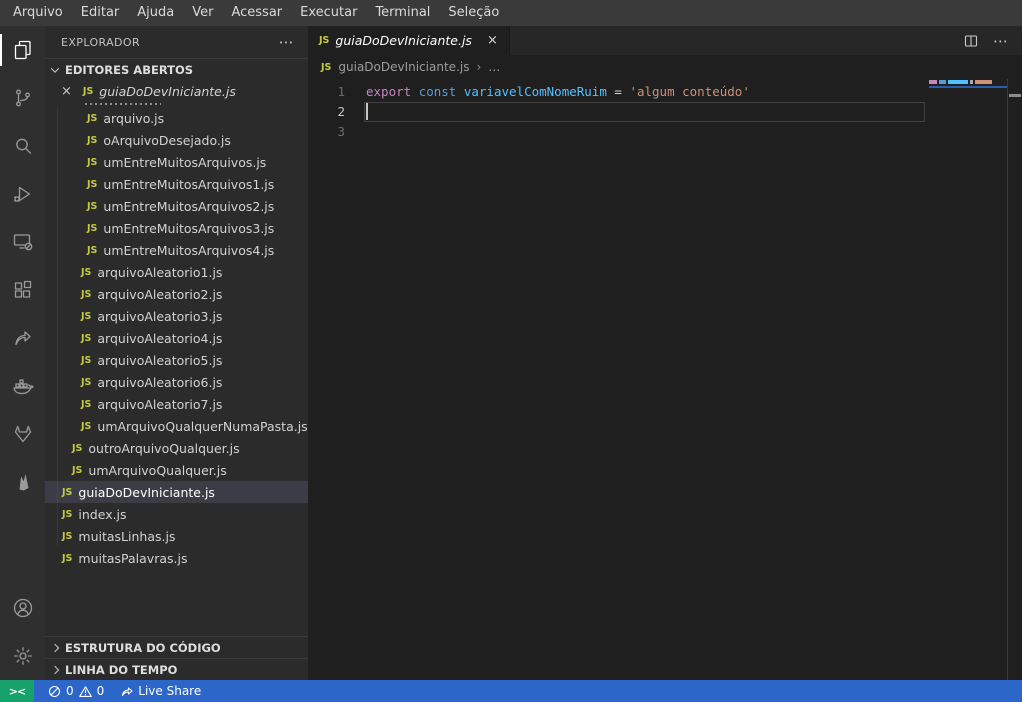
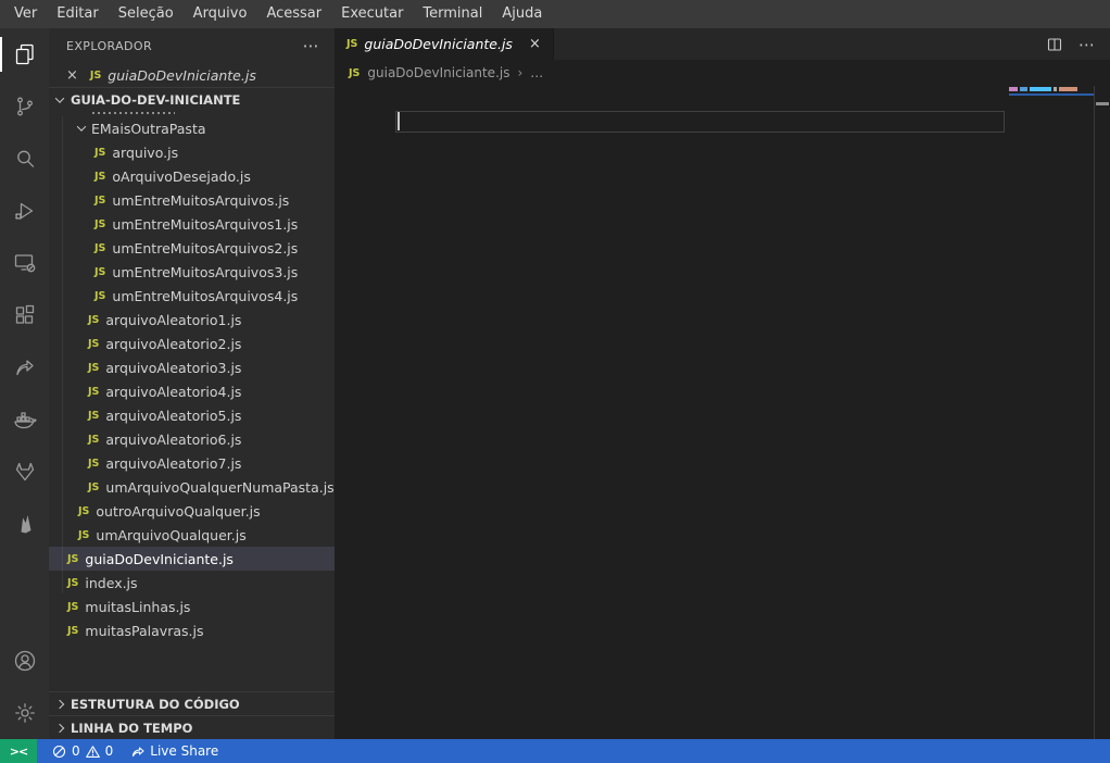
- Arquivo
+ Ver
  Editar
- Ajuda
+ Seleção
- Ver
+ Arquivo
  Acessar
  Executar
  Terminal
- Seleção
+ Ajuda
  EXPLORADOR
  ⋯
- EDITORES ABERTOS
  ×
  JS
  guiaDoDevIniciante.js
+ GUIA-DO-DEV-INICIANTE
+ EMaisOutraPasta
  JS
  arquivo.js
  JS
  oArquivoDesejado.js
  JS
  umEntreMuitosArquivos.js
  JS
  umEntreMuitosArquivos1.js
  JS
  umEntreMuitosArquivos2.js
  JS
  umEntreMuitosArquivos3.js
  JS
  umEntreMuitosArquivos4.js
  JS
  arquivoAleatorio1.js
  JS
  arquivoAleatorio2.js
  JS
  arquivoAleatorio3.js
  JS
  arquivoAleatorio4.js
  JS
  arquivoAleatorio5.js
  JS
  arquivoAleatorio6.js
  JS
  arquivoAleatorio7.js
  JS
  umArquivoQualquerNumaPasta.js
  JS
  outroArquivoQualquer.js
  JS
  umArquivoQualquer.js
  JS
  guiaDoDevIniciante.js
  JS
  index.js
  JS
  muitasLinhas.js
  JS
  muitasPalavras.js
  ESTRUTURA DO CÓDIGO
  LINHA DO TEMPO
  JS
  guiaDoDevIniciante.js
  ×
  ⋯
  JS
  guiaDoDevIniciante.js
  ›
  …
- 1
- 2
- 3
- export const variavelComNomeRuim = 'algum conteúdo'
  ><
  0
  0
  Live Share
